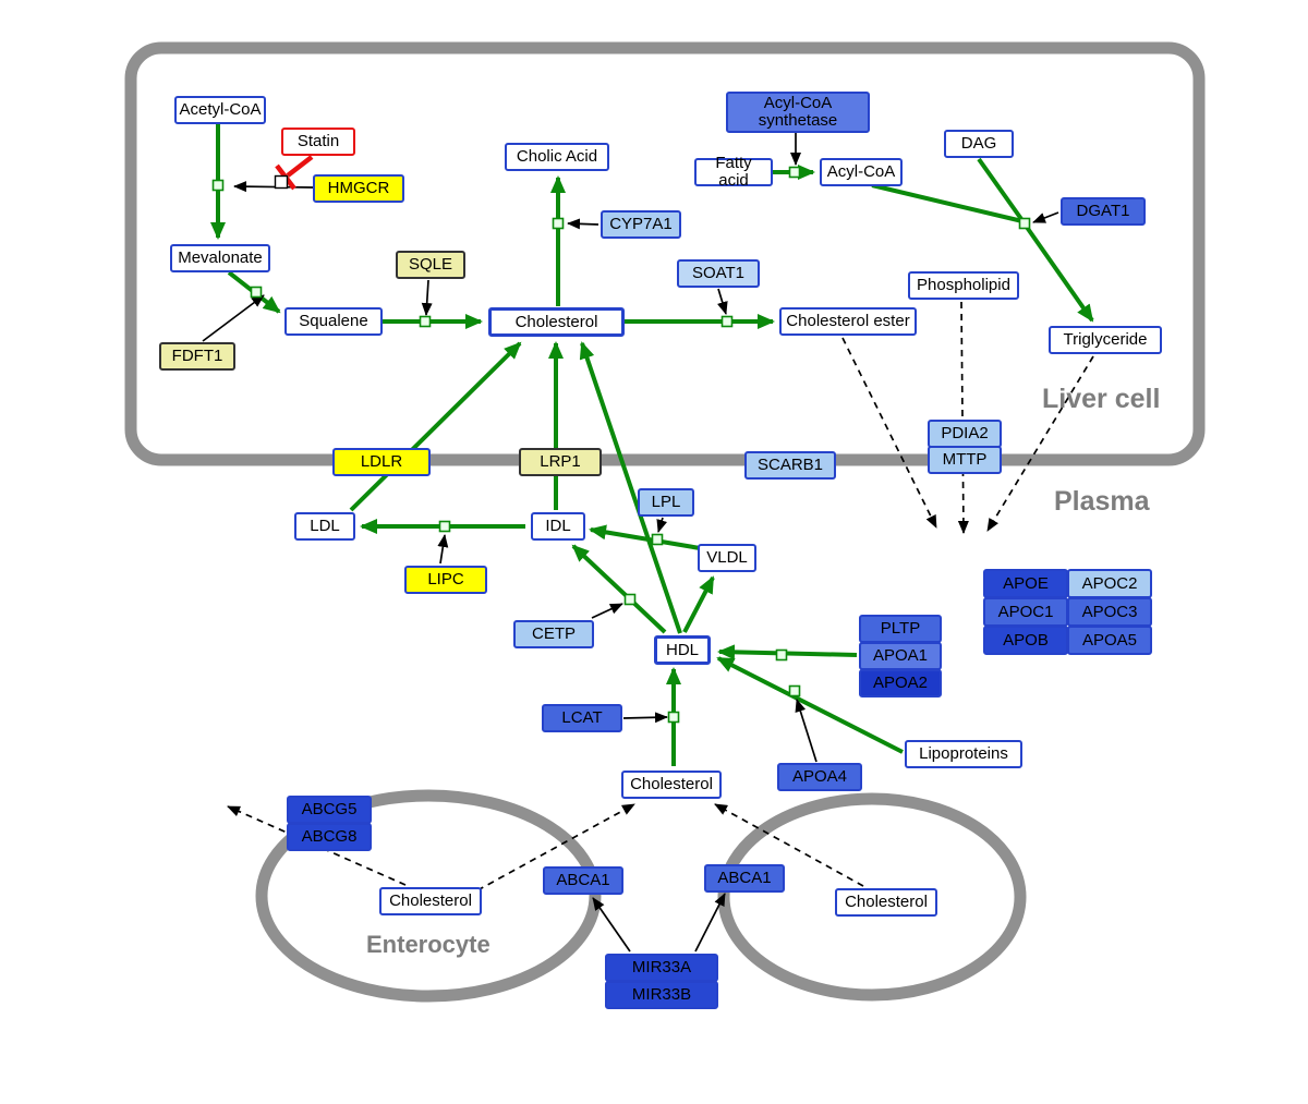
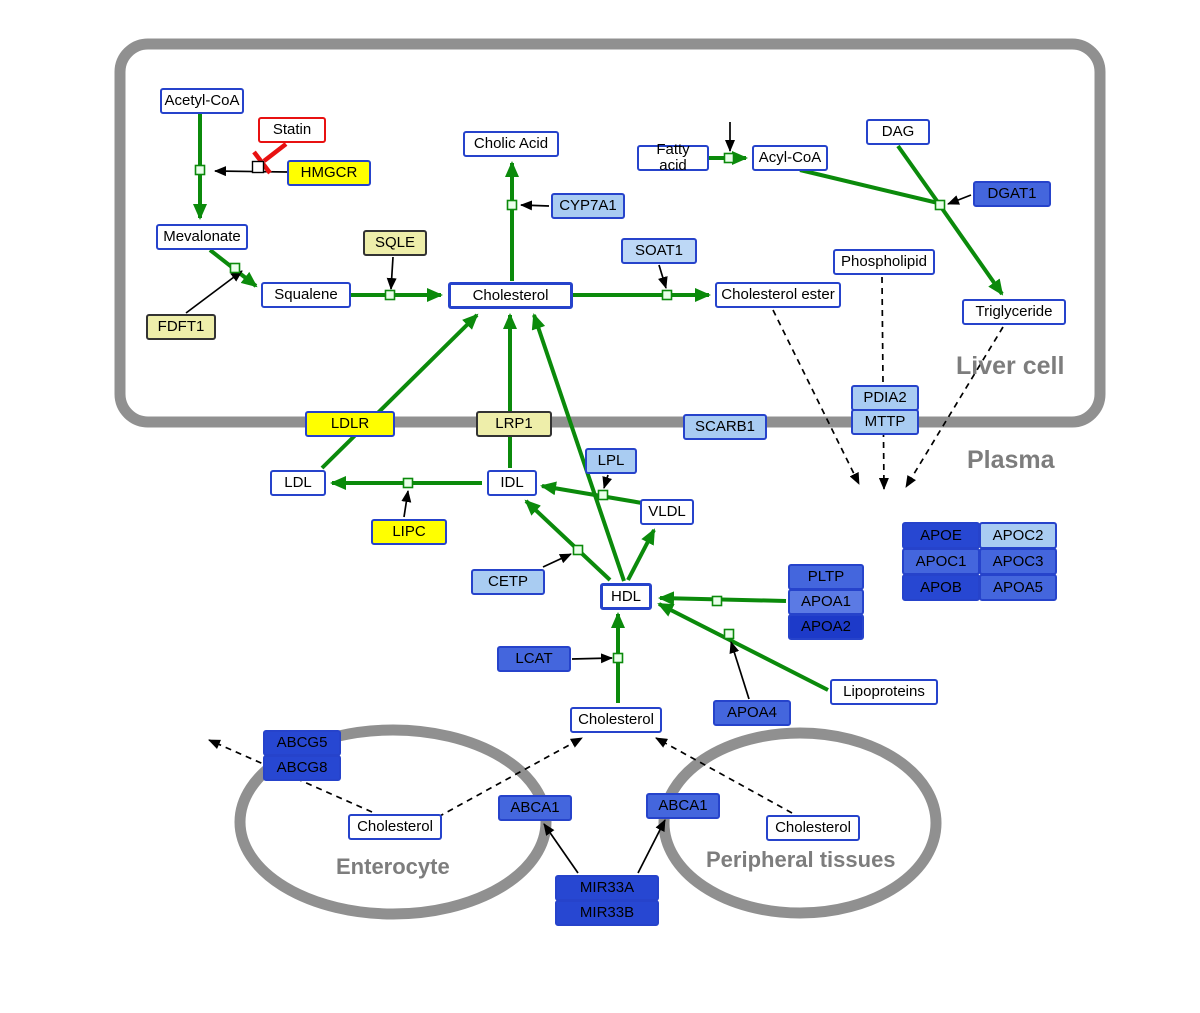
  Liver cell
  Plasma
  Enterocyte
+ Peripheral tissues
  Acetyl-CoA
  Statin
  HMGCR
  Mevalonate
  SQLE
  FDFT1
  Squalene
  Cholesterol
  Cholic Acid
  CYP7A1
  SOAT1
  Cholesterol ester
- Acyl-CoA synthetase
  Fatty acid
  Acyl-CoA
  DAG
  DGAT1
  Phospholipid
  Triglyceride
  LDLR
  LRP1
  SCARB1
  PDIA2
  MTTP
  LDL
  IDL
  LPL
  VLDL
  LIPC
  CETP
  HDL
  PLTP
  APOA1
  APOA2
  LCAT
  APOA4
  Lipoproteins
  APOE
  APOC2
  APOC1
  APOC3
  APOB
  APOA5
  Cholesterol
  ABCG5
  ABCG8
  Cholesterol
  ABCA1
  ABCA1
  Cholesterol
  MIR33A
  MIR33B
